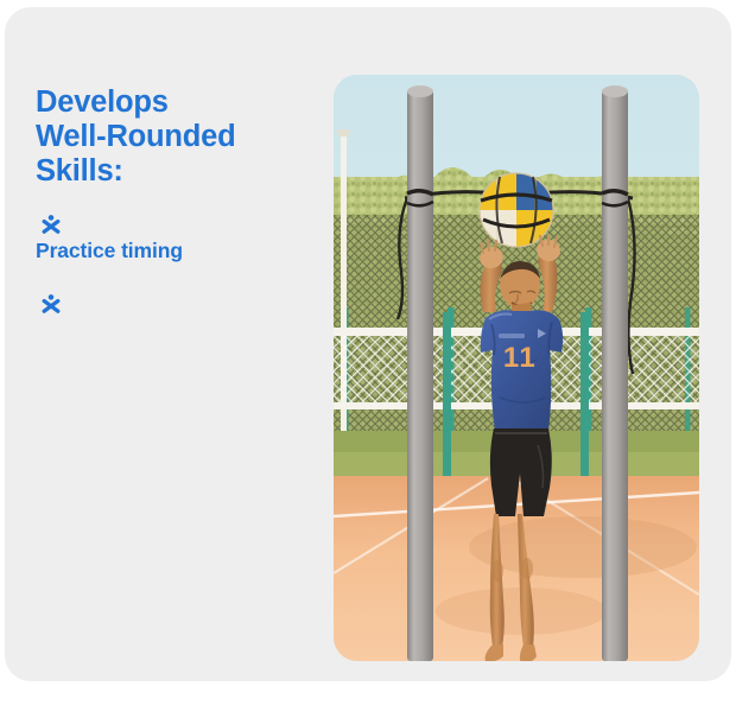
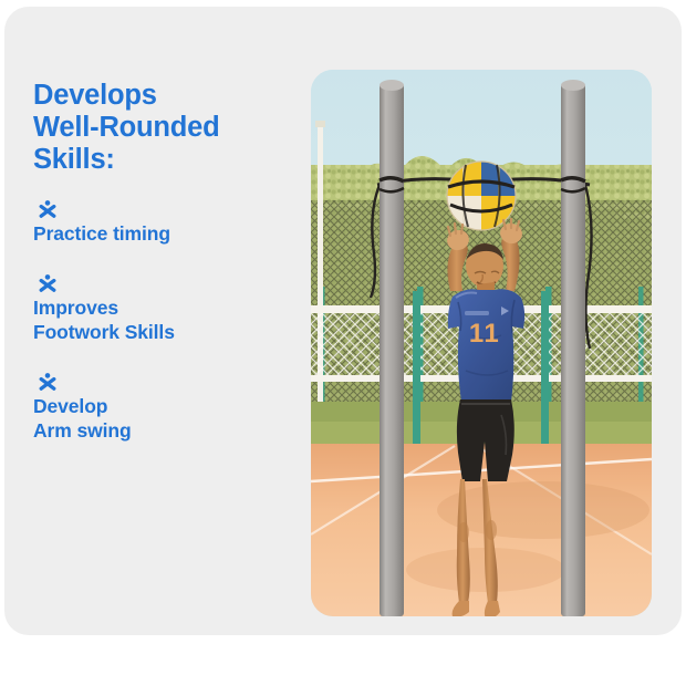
  Develops
  Well-Rounded
  Skills:
  Practice timing
+ Improves
+ Footwork Skills
+ Develop
+ Arm swing
  11
